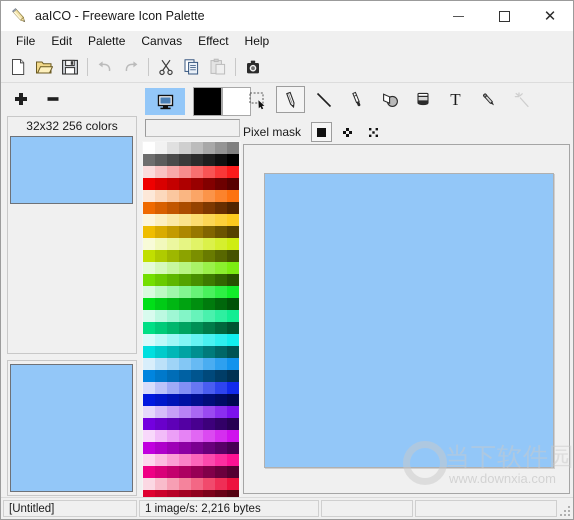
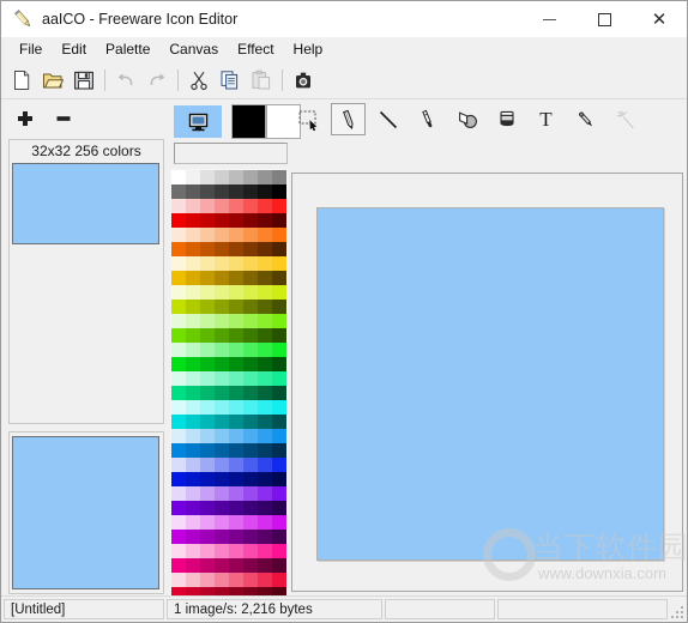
- aaICO - Freeware Icon Palette
+ aaICO - Freeware Icon Editor
  ✕
  File
  Edit
  Palette
  Canvas
  Effect
  Help
  32x32 256 colors
  T
- Pixel mask
  当下软件园
  www.downxia.com
  [Untitled]
  1 image/s: 2,216 bytes
